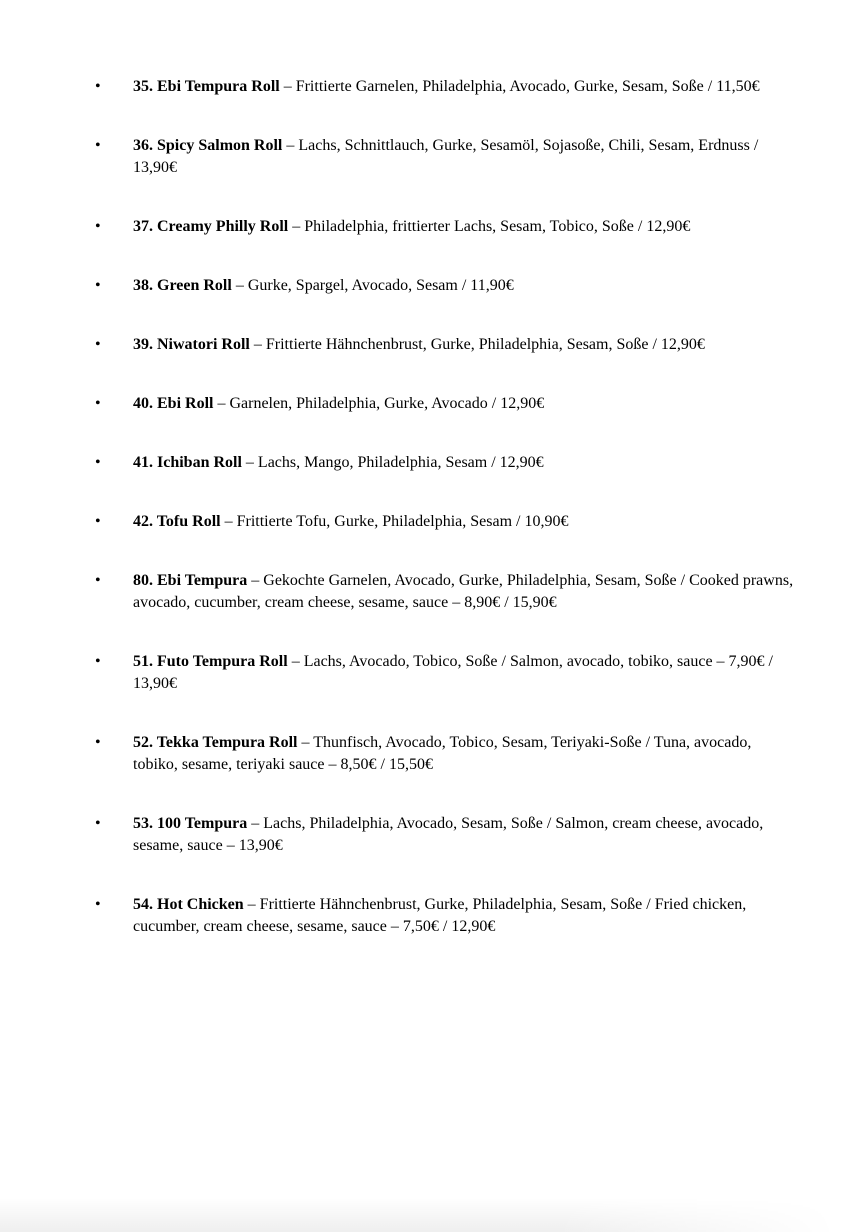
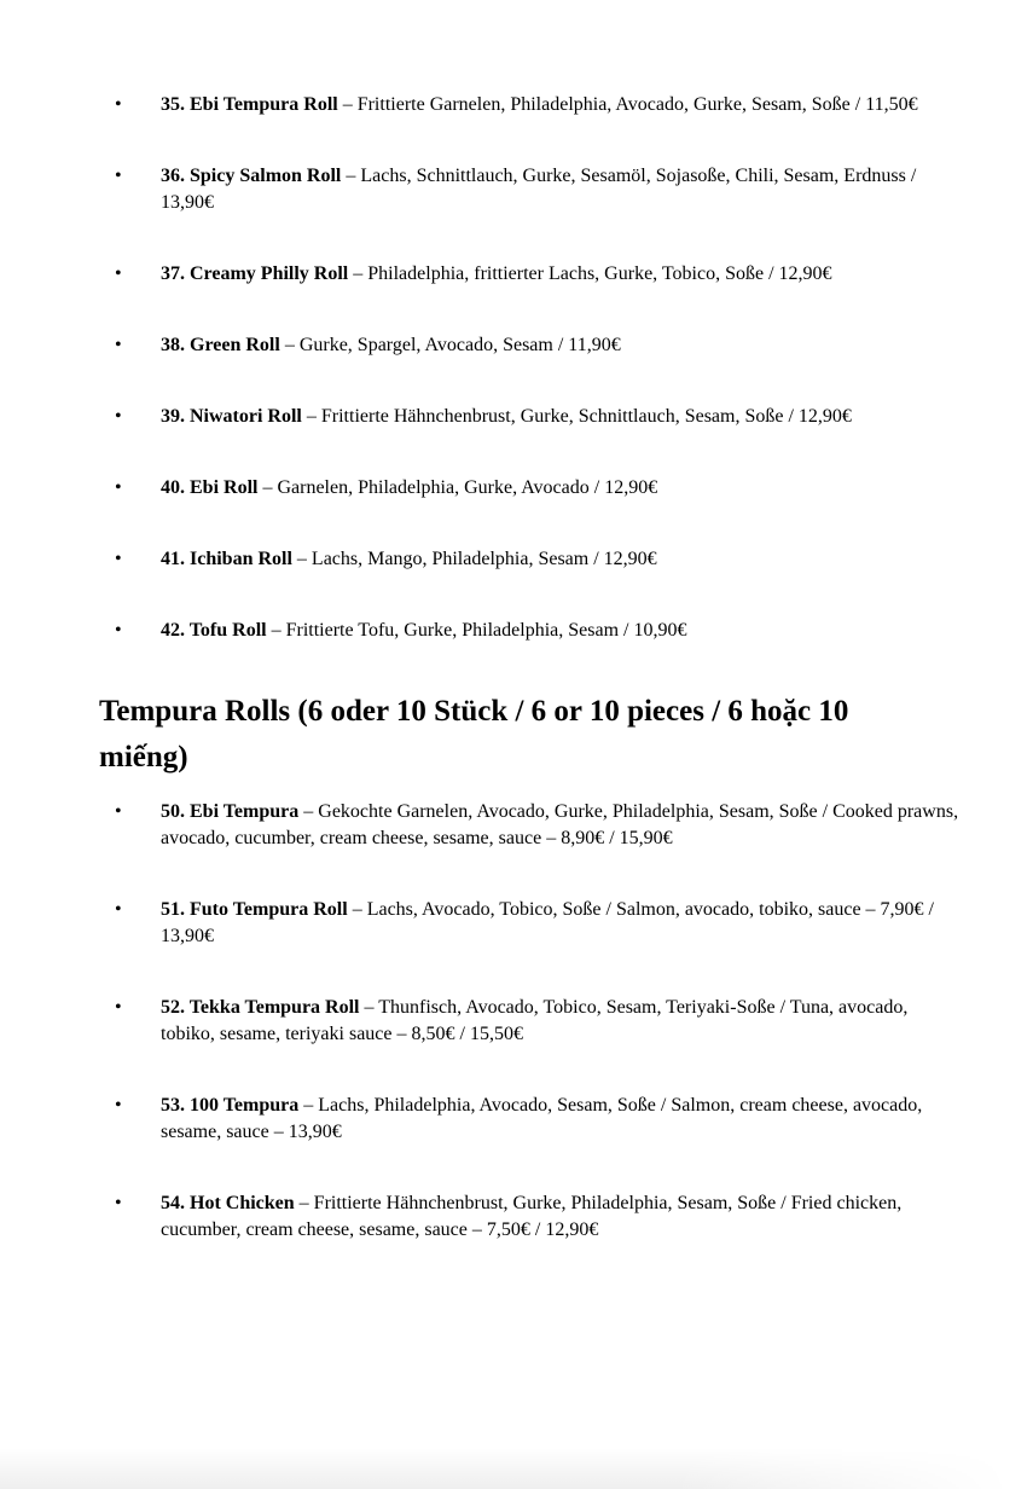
  •
  35. Ebi Tempura Roll – Frittierte Garnelen, Philadelphia, Avocado, Gurke, Sesam, Soße / 11,50€
  •
  36. Spicy Salmon Roll – Lachs, Schnittlauch, Gurke, Sesamöl, Sojasoße, Chili, Sesam, Erdnuss / 13,90€
  •
- 37. Creamy Philly Roll – Philadelphia, frittierter Lachs, Sesam, Tobico, Soße / 12,90€
+ 37. Creamy Philly Roll – Philadelphia, frittierter Lachs, Gurke, Tobico, Soße / 12,90€
  •
  38. Green Roll – Gurke, Spargel, Avocado, Sesam / 11,90€
  •
- 39. Niwatori Roll – Frittierte Hähnchenbrust, Gurke, Philadelphia, Sesam, Soße / 12,90€
+ 39. Niwatori Roll – Frittierte Hähnchenbrust, Gurke, Schnittlauch, Sesam, Soße / 12,90€
  •
  40. Ebi Roll – Garnelen, Philadelphia, Gurke, Avocado / 12,90€
  •
  41. Ichiban Roll – Lachs, Mango, Philadelphia, Sesam / 12,90€
  •
  42. Tofu Roll – Frittierte Tofu, Gurke, Philadelphia, Sesam / 10,90€
+ Tempura Rolls (6 oder 10 Stück / 6 or 10 pieces / 6 hoặc 10 miếng)
  •
- 80. Ebi Tempura – Gekochte Garnelen, Avocado, Gurke, Philadelphia, Sesam, Soße / Cooked prawns, avocado, cucumber, cream cheese, sesame, sauce – 8,90€ / 15,90€
+ 50. Ebi Tempura – Gekochte Garnelen, Avocado, Gurke, Philadelphia, Sesam, Soße / Cooked prawns, avocado, cucumber, cream cheese, sesame, sauce – 8,90€ / 15,90€
  •
  51. Futo Tempura Roll – Lachs, Avocado, Tobico, Soße / Salmon, avocado, tobiko, sauce – 7,90€ / 13,90€
  •
  52. Tekka Tempura Roll – Thunfisch, Avocado, Tobico, Sesam, Teriyaki-Soße / Tuna, avocado, tobiko, sesame, teriyaki sauce – 8,50€ / 15,50€
  •
  53. 100 Tempura – Lachs, Philadelphia, Avocado, Sesam, Soße / Salmon, cream cheese, avocado, sesame, sauce – 13,90€
  •
  54. Hot Chicken – Frittierte Hähnchenbrust, Gurke, Philadelphia, Sesam, Soße / Fried chicken, cucumber, cream cheese, sesame, sauce – 7,50€ / 12,90€
